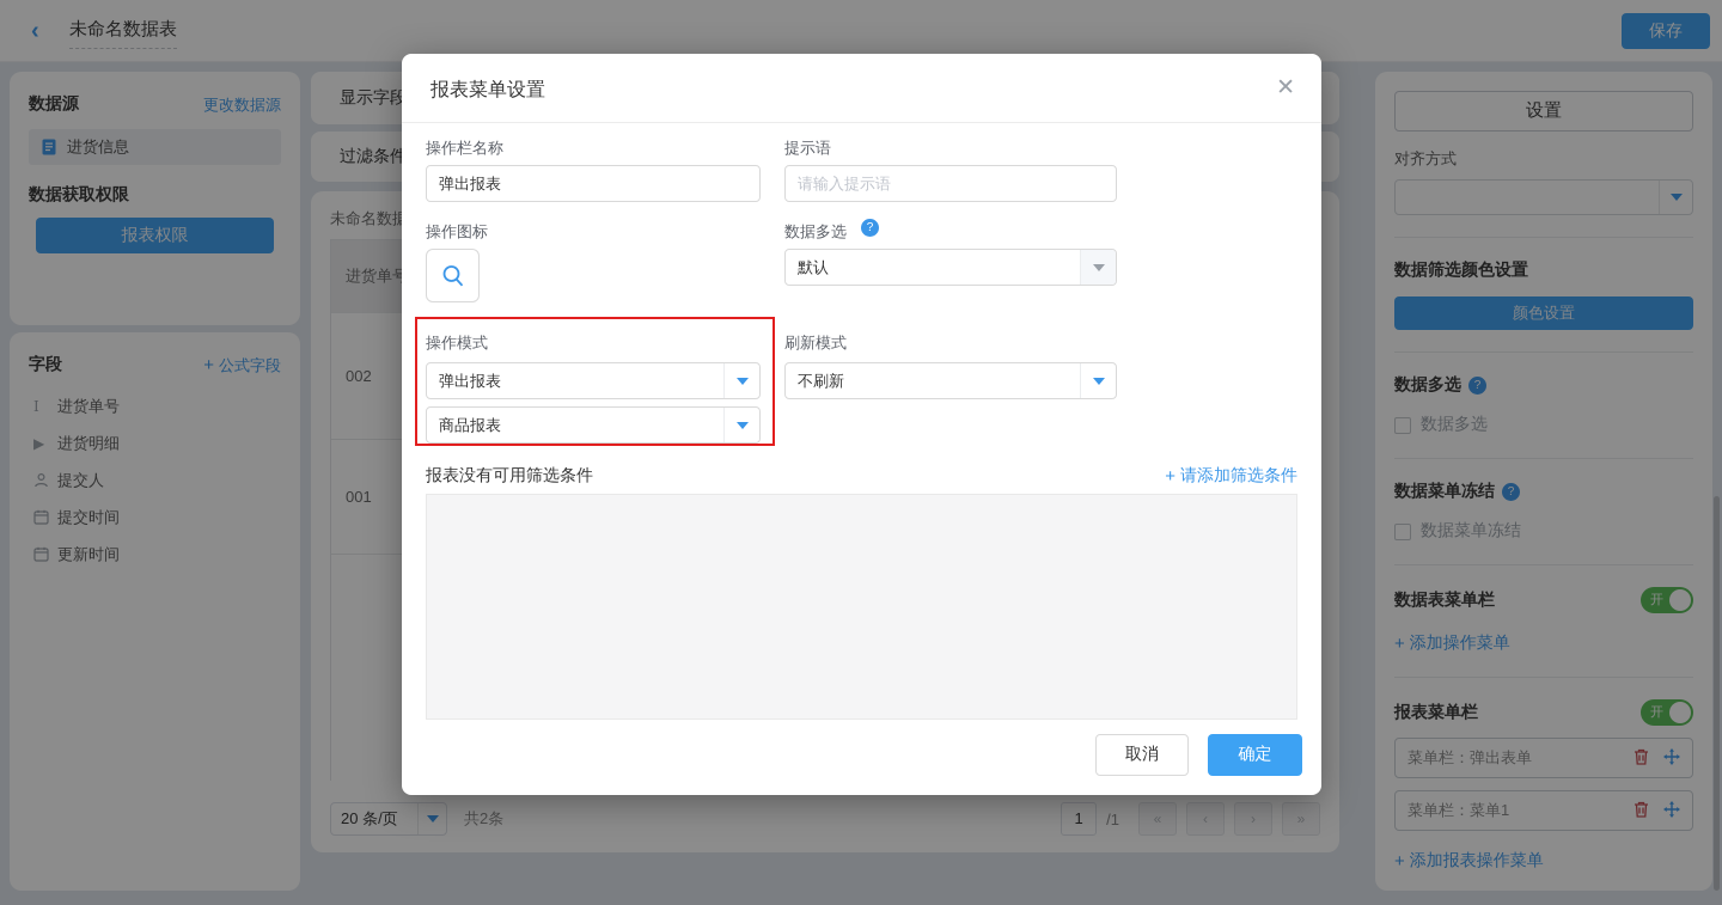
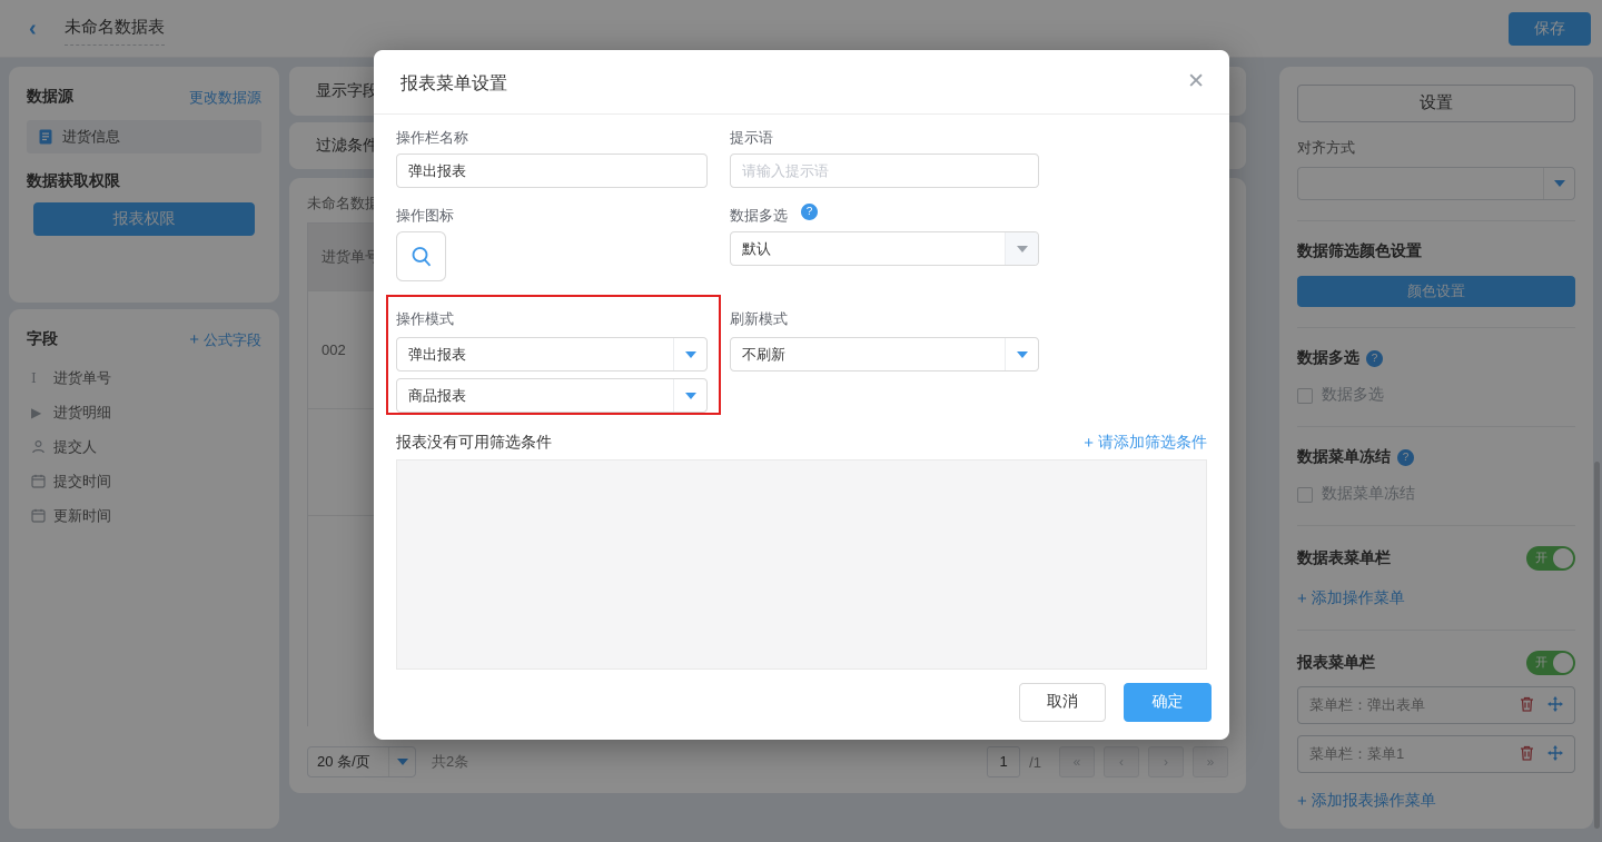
  ‹
  未命名数据表
  保存
  数据源
  更改数据源
  进货信息
  数据获取权限
  报表权限
  字段
  + 公式字段
  I
  进货单号
  ▶
  进货明细
  提交人
  提交时间
  更新时间
  显示字段
  过滤条件
  未命名数据
  进货单号
  002
- 001
  20 条/页
  共2条
  1
  /1
  «
  ‹
  ›
  »
  设置
  对齐方式
  数据筛选颜色设置
  颜色设置
  数据多选
  ?
  数据多选
  数据菜单冻结
  ?
  数据菜单冻结
  数据表菜单栏
  开
  +
  添加操作菜单
  报表菜单栏
  开
  菜单栏：弹出表单
  菜单栏：菜单1
  +
  添加报表操作菜单
  报表菜单设置
  ✕
  操作栏名称
  弹出报表
  提示语
  请输入提示语
  操作图标
  数据多选
  ?
  默认
  操作模式
  弹出报表
  商品报表
  刷新模式
  不刷新
  报表没有可用筛选条件
  +
  请添加筛选条件
  取消
  确定
